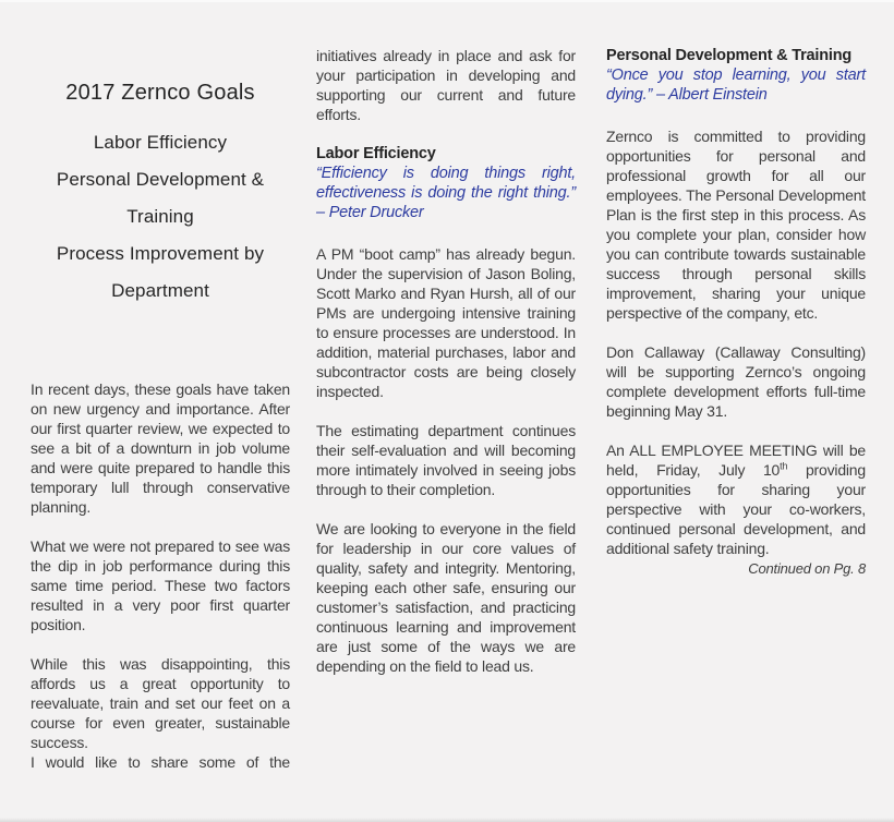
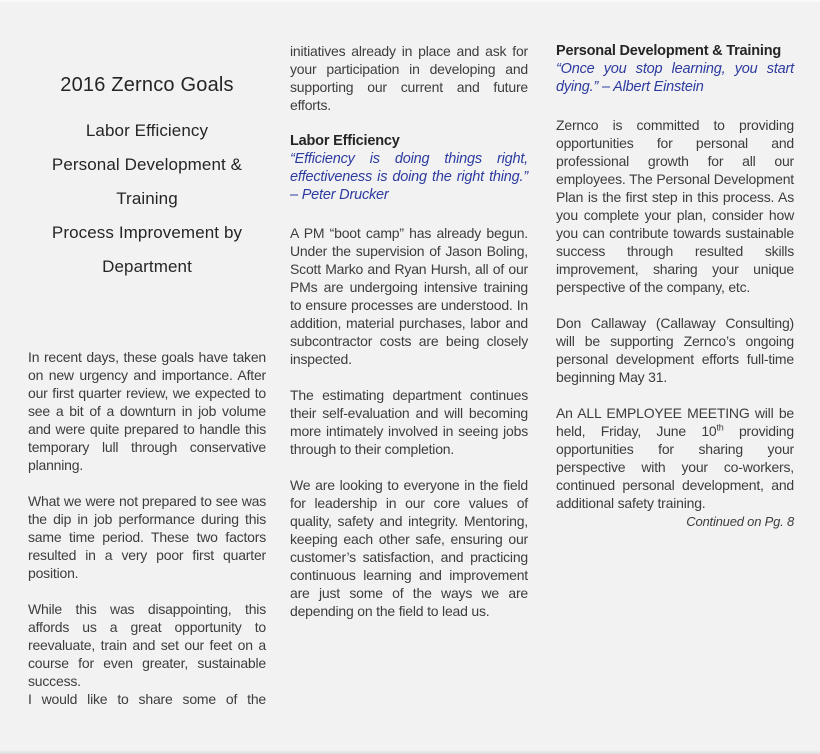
- 2017 Zernco Goals
+ 2016 Zernco Goals
  Labor Efficiency
  Personal Development & Training
  Process Improvement by Department
  In recent days, these goals have taken on new urgency and importance. After our first quarter review, we expected to see a bit of a downturn in job volume and were quite prepared to handle this temporary lull through conservative planning.
  What we were not prepared to see was the dip in job performance during this same time period. These two factors resulted in a very poor first quarter position.
  While this was disappointing, this affords us a great opportunity to reevaluate, train and set our feet on a course for even greater, sustainable success.
  I would like to share some of the
  initiatives already in place and ask for your participation in developing and supporting our current and future efforts.
  Labor Efficiency
  “Efficiency is doing things right, effectiveness is doing the right thing.” – Peter Drucker
  A PM “boot camp” has already begun. Under the supervision of Jason Boling, Scott Marko and Ryan Hursh, all of our PMs are undergoing intensive training to ensure processes are understood. In addition, material purchases, labor and subcontractor costs are being closely inspected.
  The estimating department continues their self-evaluation and will becoming more intimately involved in seeing jobs through to their completion.
  We are looking to everyone in the field for leadership in our core values of quality, safety and integrity. Mentoring, keeping each other safe, ensuring our customer’s satisfaction, and practicing continuous learning and improvement are just some of the ways we are depending on the field to lead us.
  Personal Development & Training
  “Once you stop learning, you start dying.” – Albert Einstein
- Zernco is committed to providing opportunities for personal and professional growth for all our employees. The Personal Development Plan is the first step in this process. As you complete your plan, consider how you can contribute towards sustainable success through personal skills improvement, sharing your unique perspective of the company, etc.
+ Zernco is committed to providing opportunities for personal and professional growth for all our employees. The Personal Development Plan is the first step in this process. As you complete your plan, consider how you can contribute towards sustainable success through resulted skills improvement, sharing your unique perspective of the company, etc.
- Don Callaway (Callaway Consulting) will be supporting Zernco’s ongoing complete development efforts full-time beginning May 31.
+ Don Callaway (Callaway Consulting) will be supporting Zernco’s ongoing personal development efforts full-time beginning May 31.
- An ALL EMPLOYEE MEETING will be held, Friday, July 10th providing opportunities for sharing your perspective with your co-workers, continued personal development, and additional safety training.
+ An ALL EMPLOYEE MEETING will be held, Friday, June 10th providing opportunities for sharing your perspective with your co-workers, continued personal development, and additional safety training.
  Continued on Pg. 8
